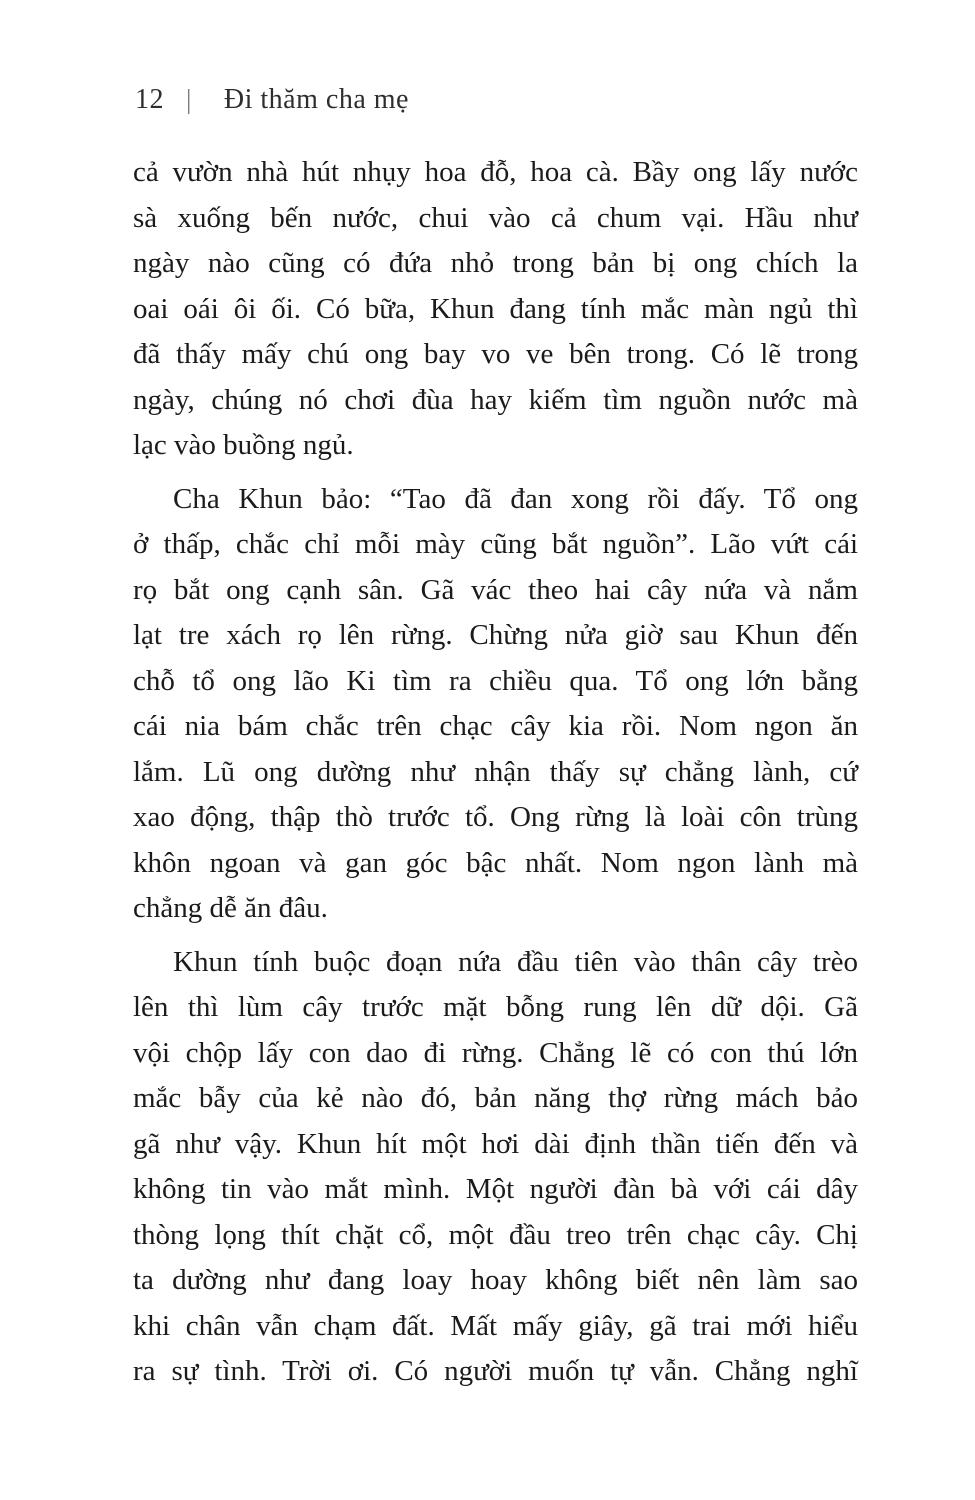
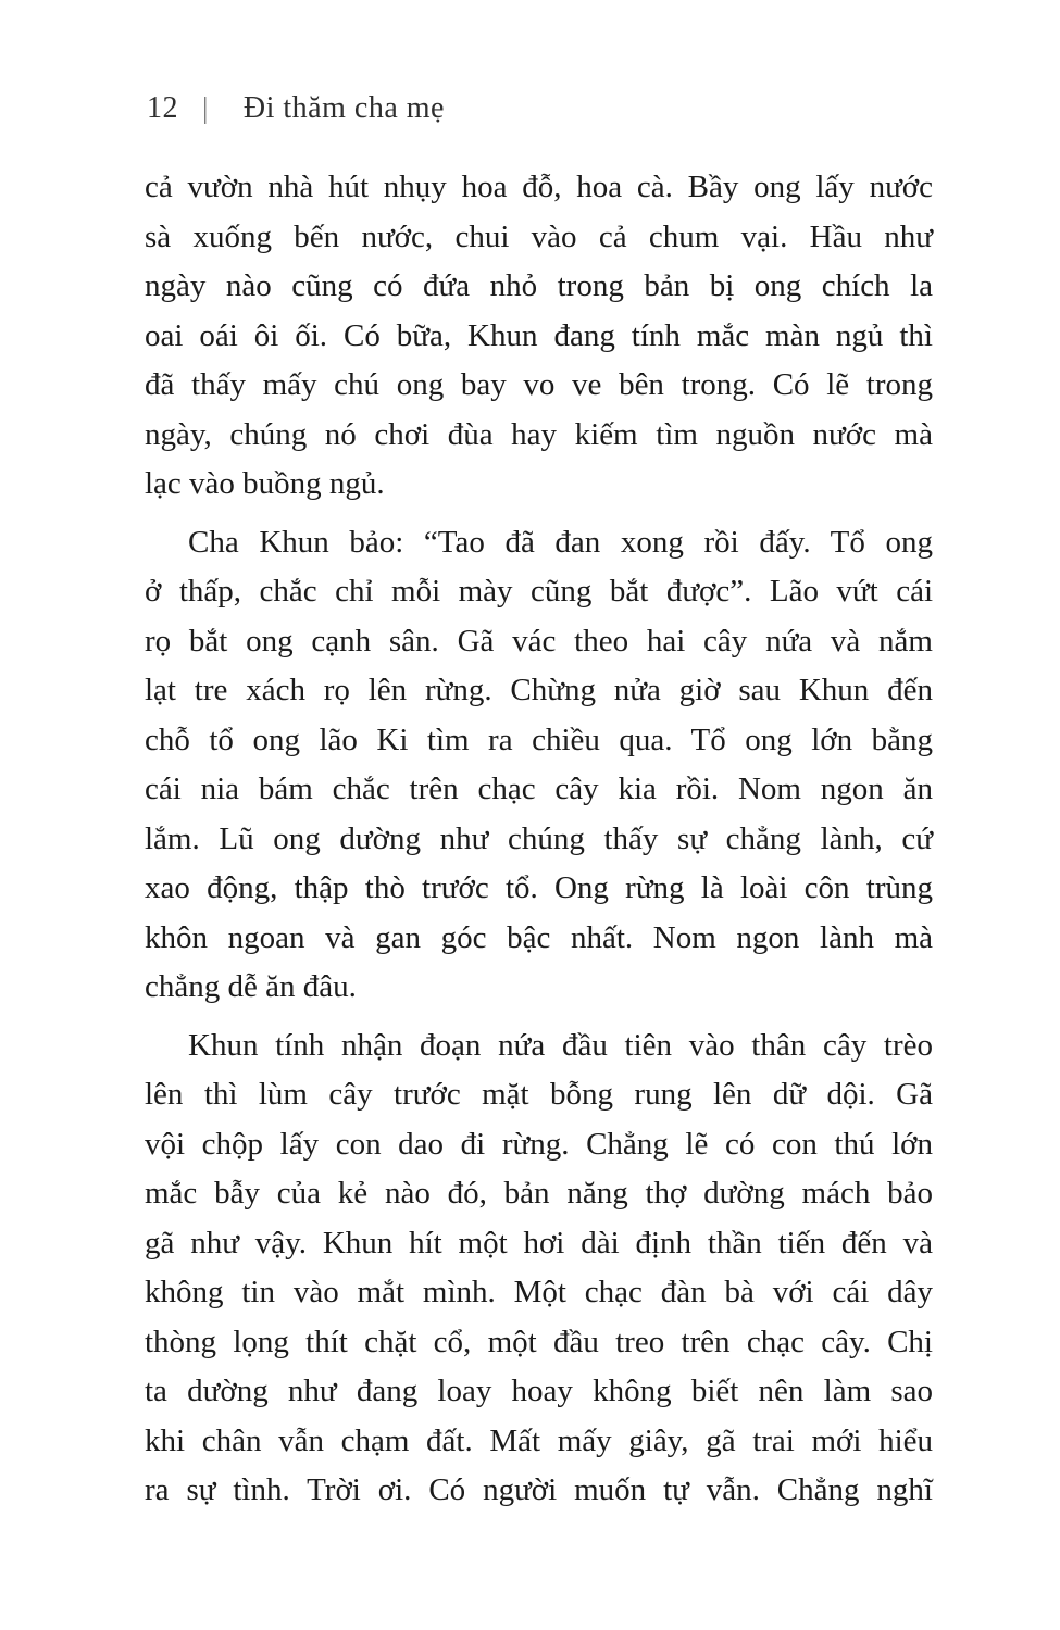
  12
  |
  Đi thăm cha mẹ
  cả vườn nhà hút nhụy hoa đỗ, hoa cà. Bầy ong lấy nước
  sà xuống bến nước, chui vào cả chum vại. Hầu như
  ngày nào cũng có đứa nhỏ trong bản bị ong chích la
  oai oái ôi ối. Có bữa, Khun đang tính mắc màn ngủ thì
  đã thấy mấy chú ong bay vo ve bên trong. Có lẽ trong
  ngày, chúng nó chơi đùa hay kiếm tìm nguồn nước mà
  lạc vào buồng ngủ.
  Cha Khun bảo: “Tao đã đan xong rồi đấy. Tổ ong
- ở thấp, chắc chỉ mỗi mày cũng bắt nguồn”. Lão vứt cái
+ ở thấp, chắc chỉ mỗi mày cũng bắt được”. Lão vứt cái
  rọ bắt ong cạnh sân. Gã vác theo hai cây nứa và nắm
  lạt tre xách rọ lên rừng. Chừng nửa giờ sau Khun đến
  chỗ tổ ong lão Ki tìm ra chiều qua. Tổ ong lớn bằng
  cái nia bám chắc trên chạc cây kia rồi. Nom ngon ăn
- lắm. Lũ ong dường như nhận thấy sự chẳng lành, cứ
+ lắm. Lũ ong dường như chúng thấy sự chẳng lành, cứ
  xao động, thập thò trước tổ. Ong rừng là loài côn trùng
  khôn ngoan và gan góc bậc nhất. Nom ngon lành mà
  chẳng dễ ăn đâu.
- Khun tính buộc đoạn nứa đầu tiên vào thân cây trèo
+ Khun tính nhận đoạn nứa đầu tiên vào thân cây trèo
  lên thì lùm cây trước mặt bỗng rung lên dữ dội. Gã
  vội chộp lấy con dao đi rừng. Chẳng lẽ có con thú lớn
- mắc bẫy của kẻ nào đó, bản năng thợ rừng mách bảo
+ mắc bẫy của kẻ nào đó, bản năng thợ dường mách bảo
  gã như vậy. Khun hít một hơi dài định thần tiến đến và
- không tin vào mắt mình. Một người đàn bà với cái dây
+ không tin vào mắt mình. Một chạc đàn bà với cái dây
  thòng lọng thít chặt cổ, một đầu treo trên chạc cây. Chị
  ta dường như đang loay hoay không biết nên làm sao
  khi chân vẫn chạm đất. Mất mấy giây, gã trai mới hiểu
  ra sự tình. Trời ơi. Có người muốn tự vẫn. Chẳng nghĩ
